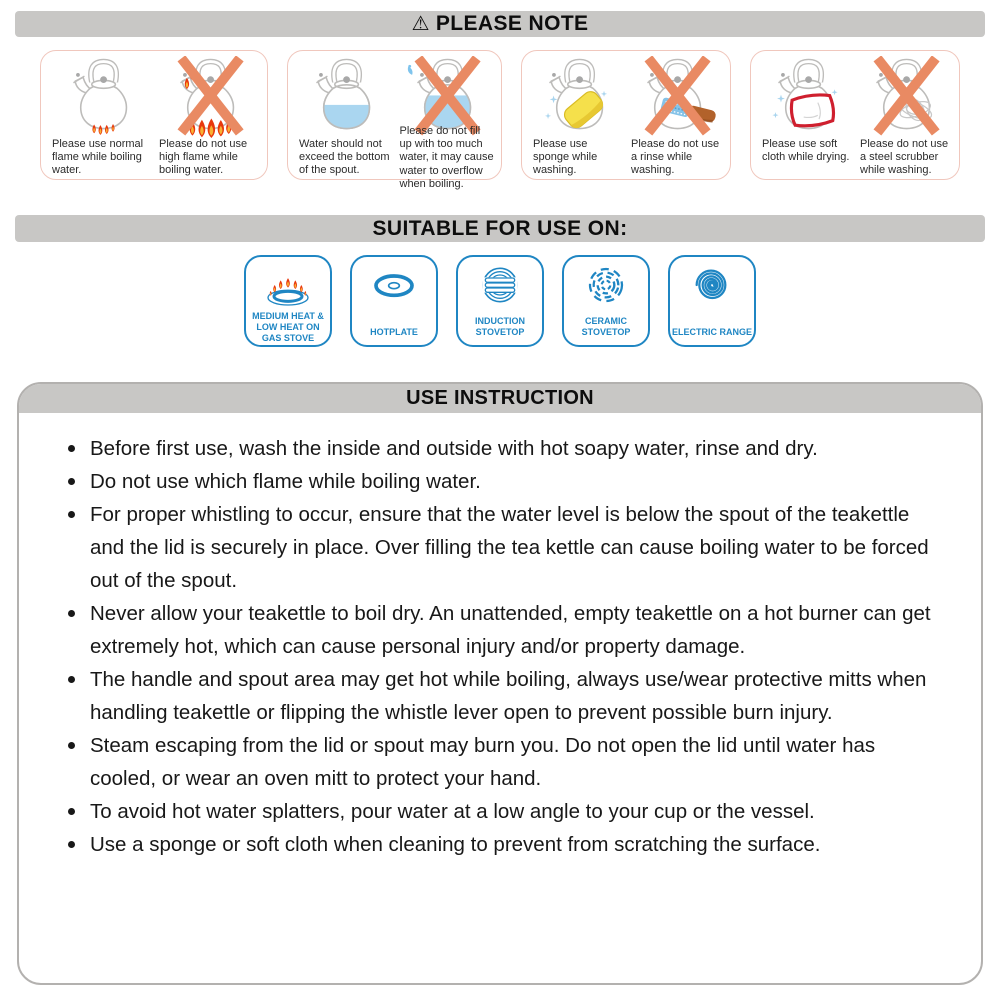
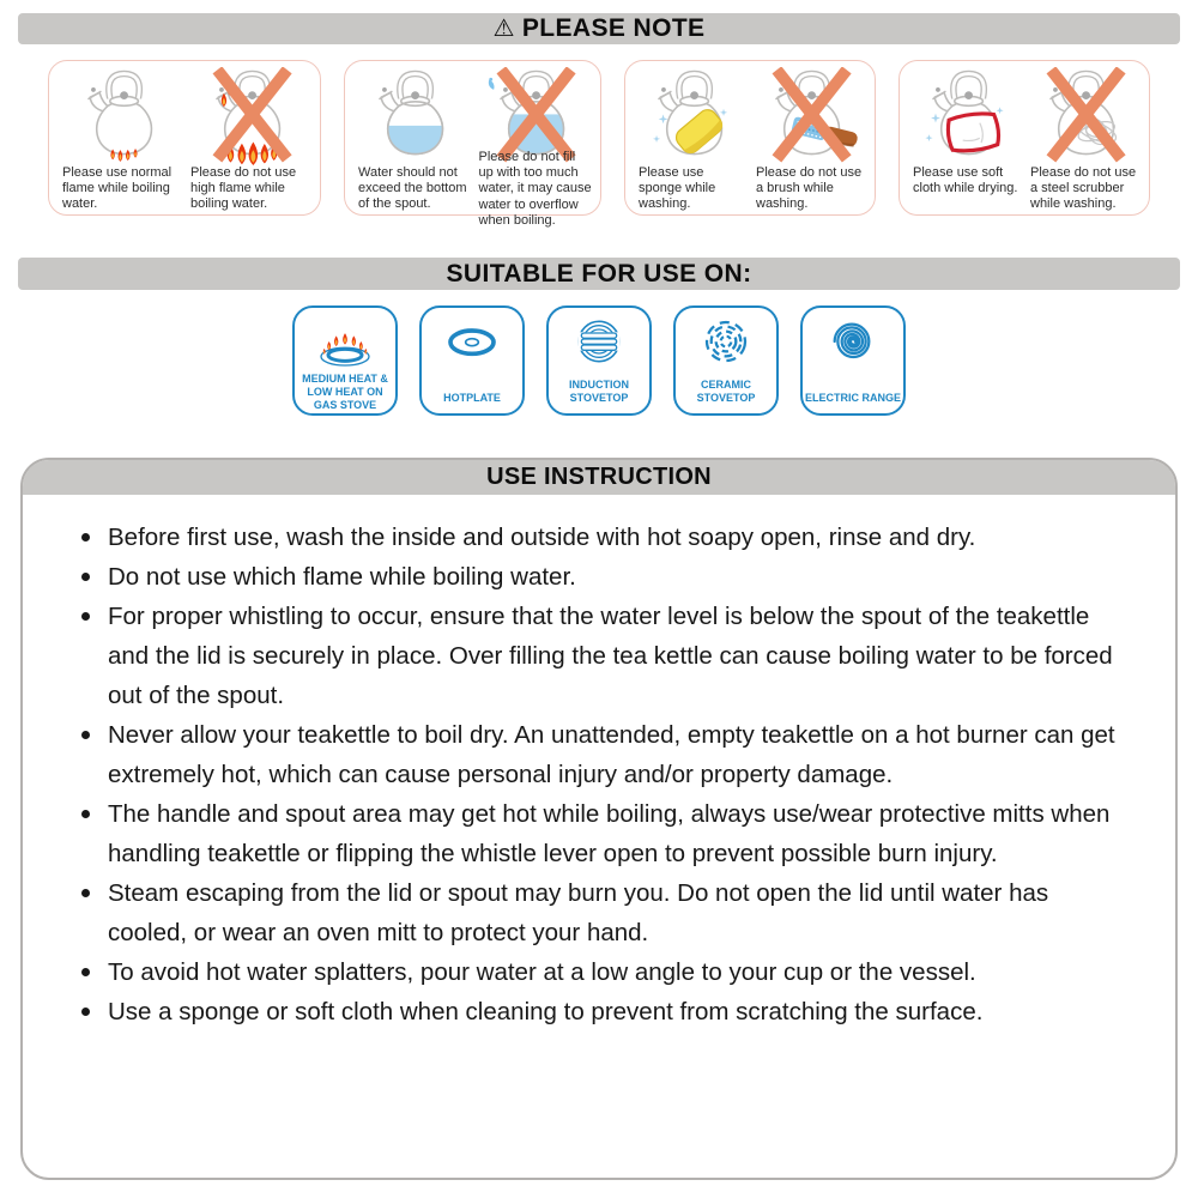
  ⚠
  PLEASE NOTE
  Please use normal flame while boiling water.
  Please do not use high flame while boiling water.
  Water should not exceed the bottom of the spout.
  Please do not fill up with too much water, it may cause water to overflow when boiling.
  Please use sponge while washing.
- Please do not use a rinse while washing.
+ Please do not use a brush while washing.
  Please use soft cloth while drying.
  Please do not use a steel scrubber while washing.
  SUITABLE FOR USE ON:
  MEDIUM HEAT & LOW HEAT ON GAS STOVE
  HOTPLATE
  INDUCTION STOVETOP
  CERAMIC STOVETOP
  ELECTRIC RANGE
  USE INSTRUCTION
- Before first use, wash the inside and outside with hot soapy water, rinse and dry.
+ Before first use, wash the inside and outside with hot soapy open, rinse and dry.
  Do not use which flame while boiling water.
  For proper whistling to occur, ensure that the water level is below the spout of the teakettle and the lid is securely in place. Over filling the tea kettle can cause boiling water to be forced out of the spout.
  Never allow your teakettle to boil dry. An unattended, empty teakettle on a hot burner can get extremely hot, which can cause personal injury and/or property damage.
  The handle and spout area may get hot while boiling, always use/wear protective mitts when handling teakettle or flipping the whistle lever open to prevent possible burn injury.
  Steam escaping from the lid or spout may burn you. Do not open the lid until water has cooled, or wear an oven mitt to protect your hand.
  To avoid hot water splatters, pour water at a low angle to your cup or the vessel.
  Use a sponge or soft cloth when cleaning to prevent from scratching the surface.
